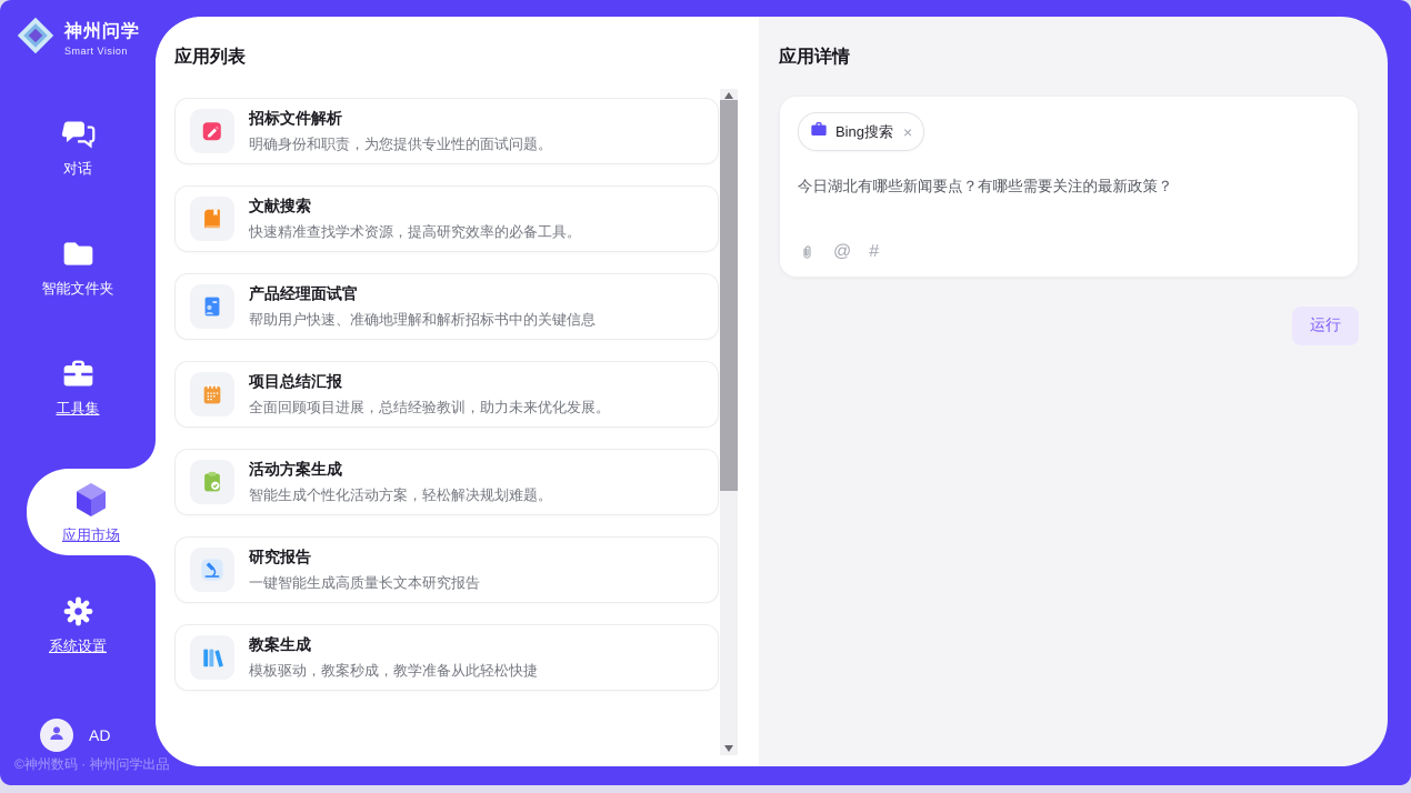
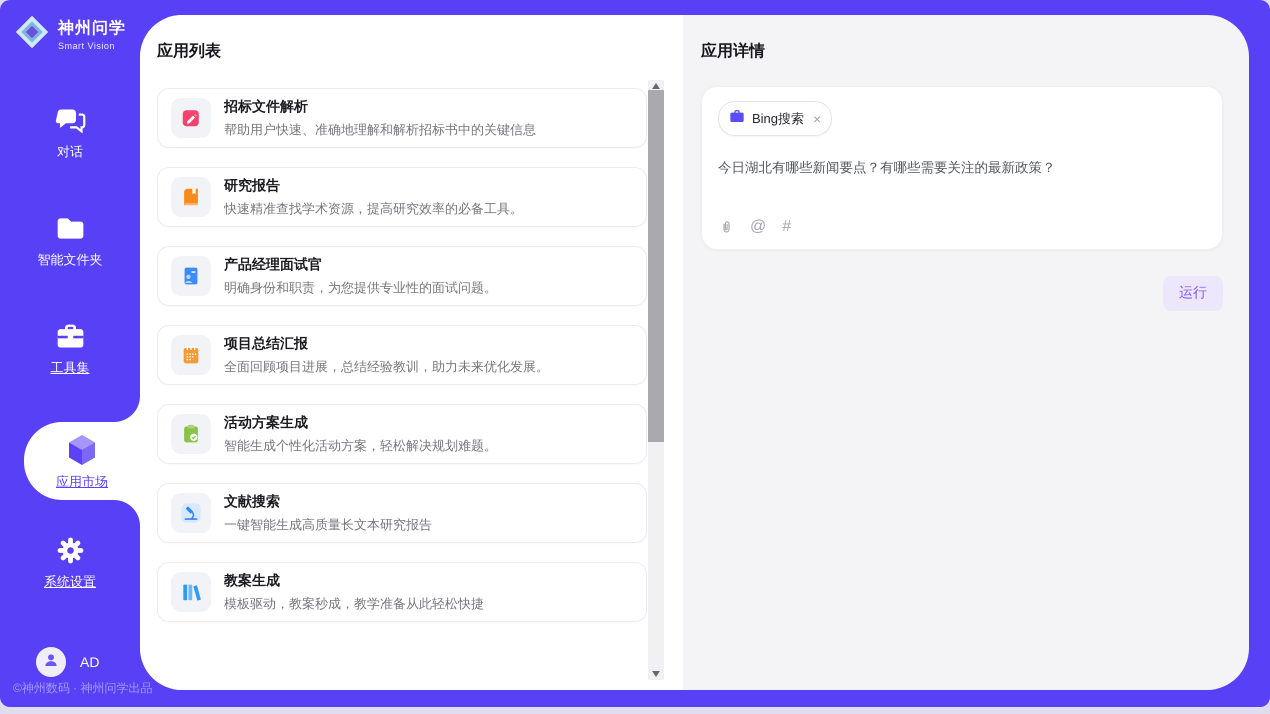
  神州问学
  Smart Vision
  对话
  智能文件夹
  工具集
  应用市场
  系统设置
  AD
  ©神州数码 · 神州问学出
  应用列表
  招标文件解析
- 明确身份和职责，为您提供专业性的面试问题。
+ 帮助用户快速、准确地理解和解析招标书中的关键信息
- 文献搜索
+ 研究报告
  快速精准查找学术资源，提高研究效率的必备工具。
  产品经理面试官
- 帮助用户快速、准确地理解和解析招标书中的关键信息
+ 明确身份和职责，为您提供专业性的面试问题。
  项目总结汇报
  全面回顾项目进展，总结经验教训，助力未来优化发展。
  活动方案生成
  智能生成个性化活动方案，轻松解决规划难题。
- 研究报告
+ 文献搜索
  一键智能生成高质量长文本研究报告
  教案生成
  模板驱动，教案秒成，教学准备从此轻松快捷
  应用详情
  Bing搜索
  ×
  今日湖北有哪些新闻要点？有哪些需要关注的最新政策？
  @
  #
  运行
